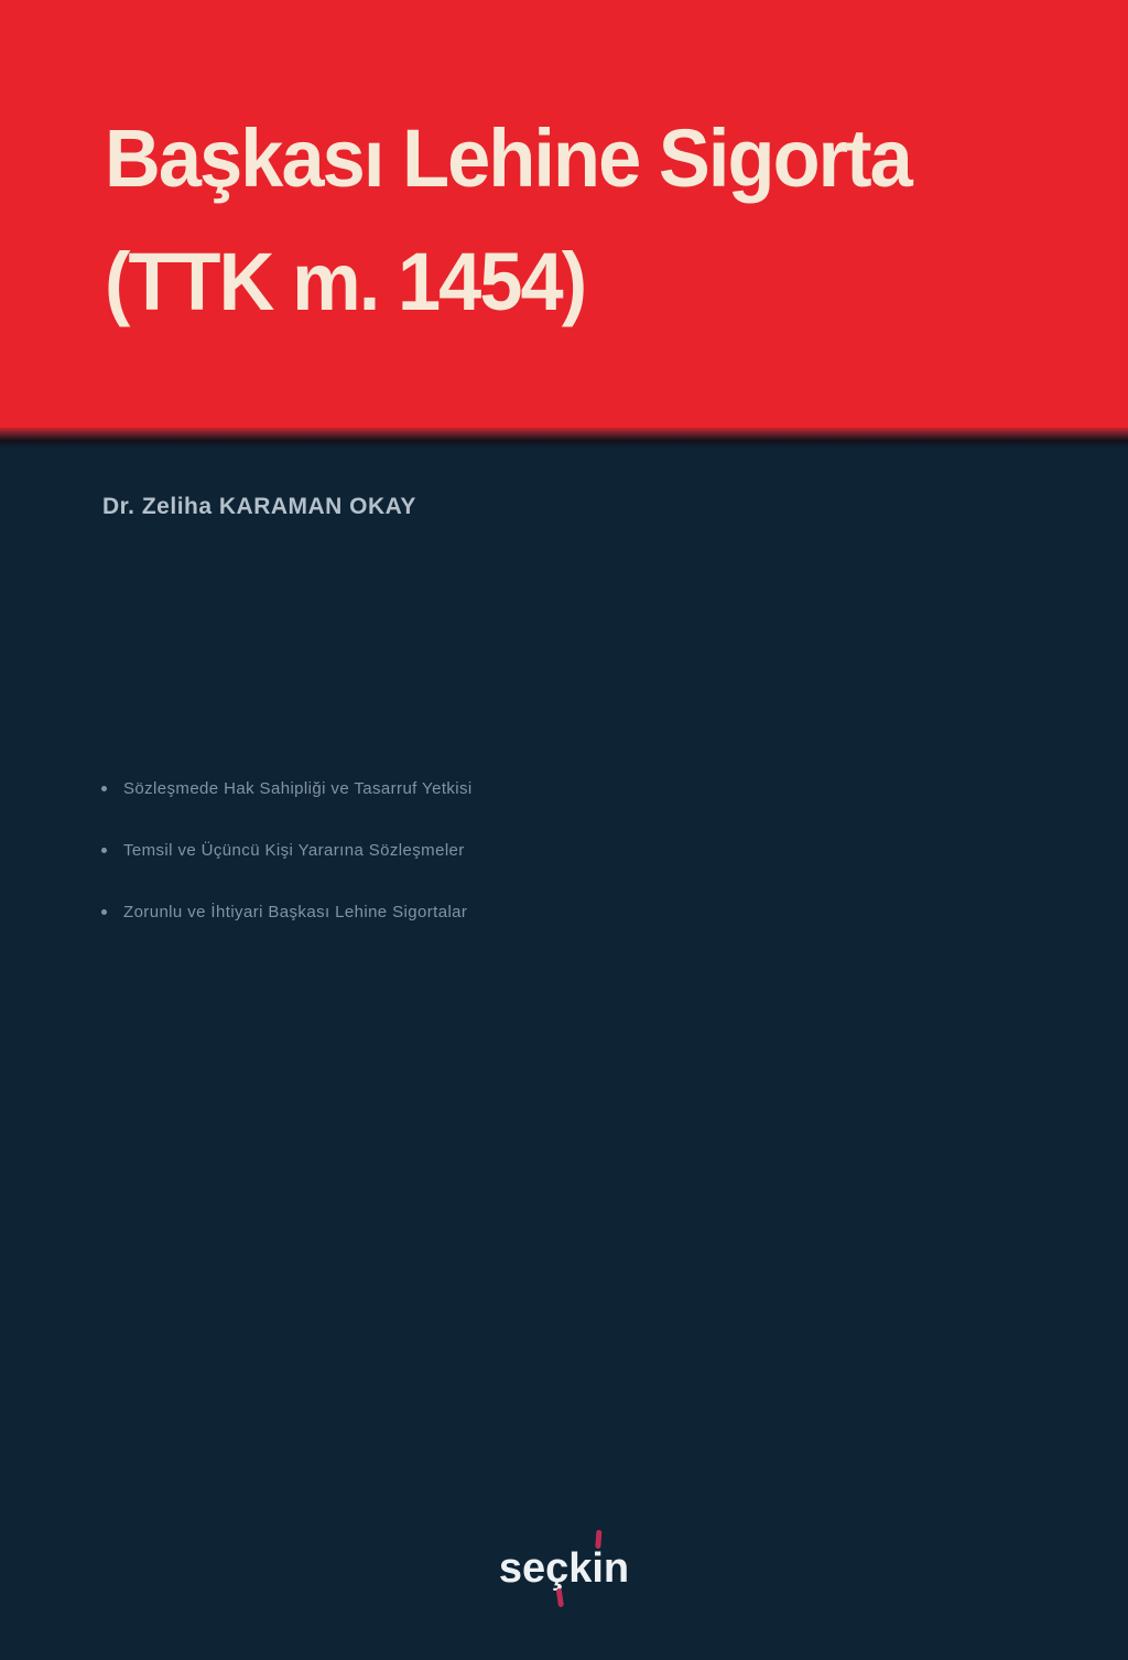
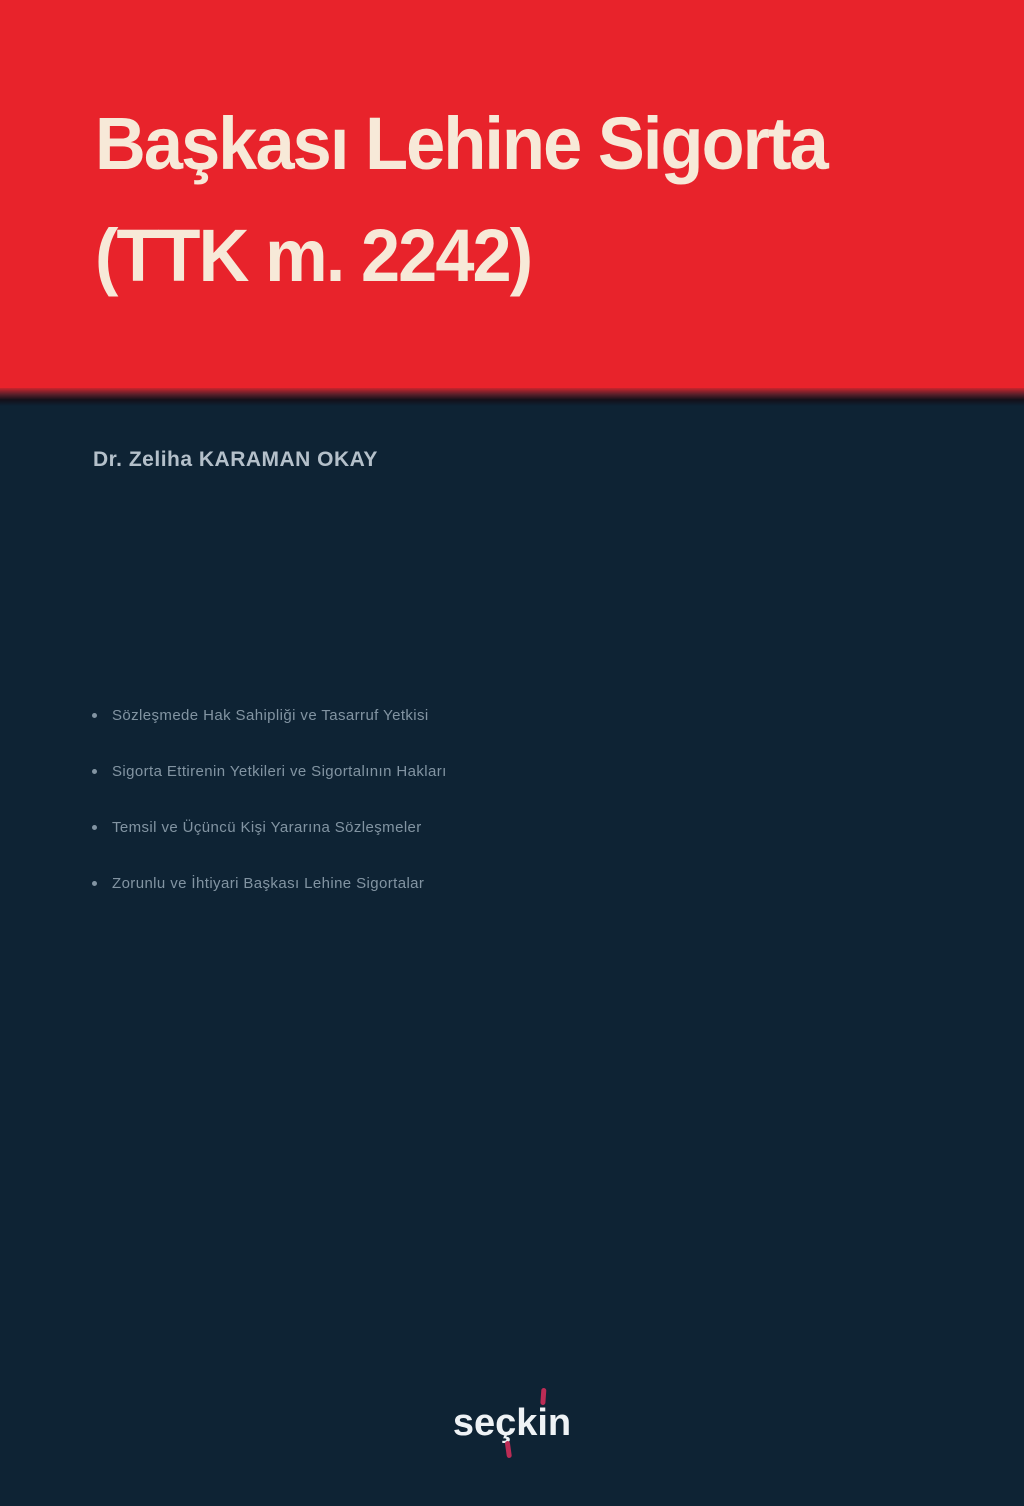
  Başkası Lehine Sigorta
- (TTK m. 1454)
+ (TTK m. 2242)
  Dr. Zeliha KARAMAN OKAY
  Sözleşmede Hak Sahipliği ve Tasarruf Yetkisi
+ Sigorta Ettirenin Yetkileri ve Sigortalının Hakları
  Temsil ve Üçüncü Kişi Yararına Sözleşmeler
  Zorunlu ve İhtiyari Başkası Lehine Sigortalar
  seçkin
